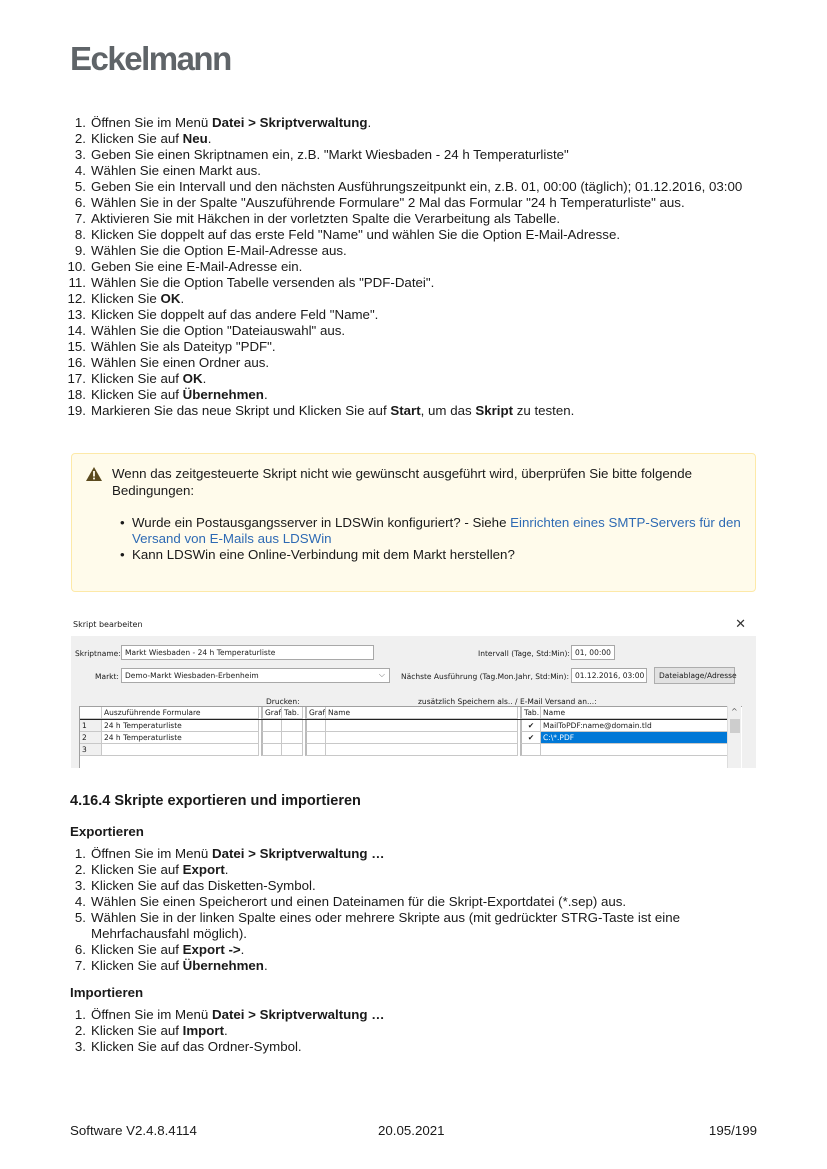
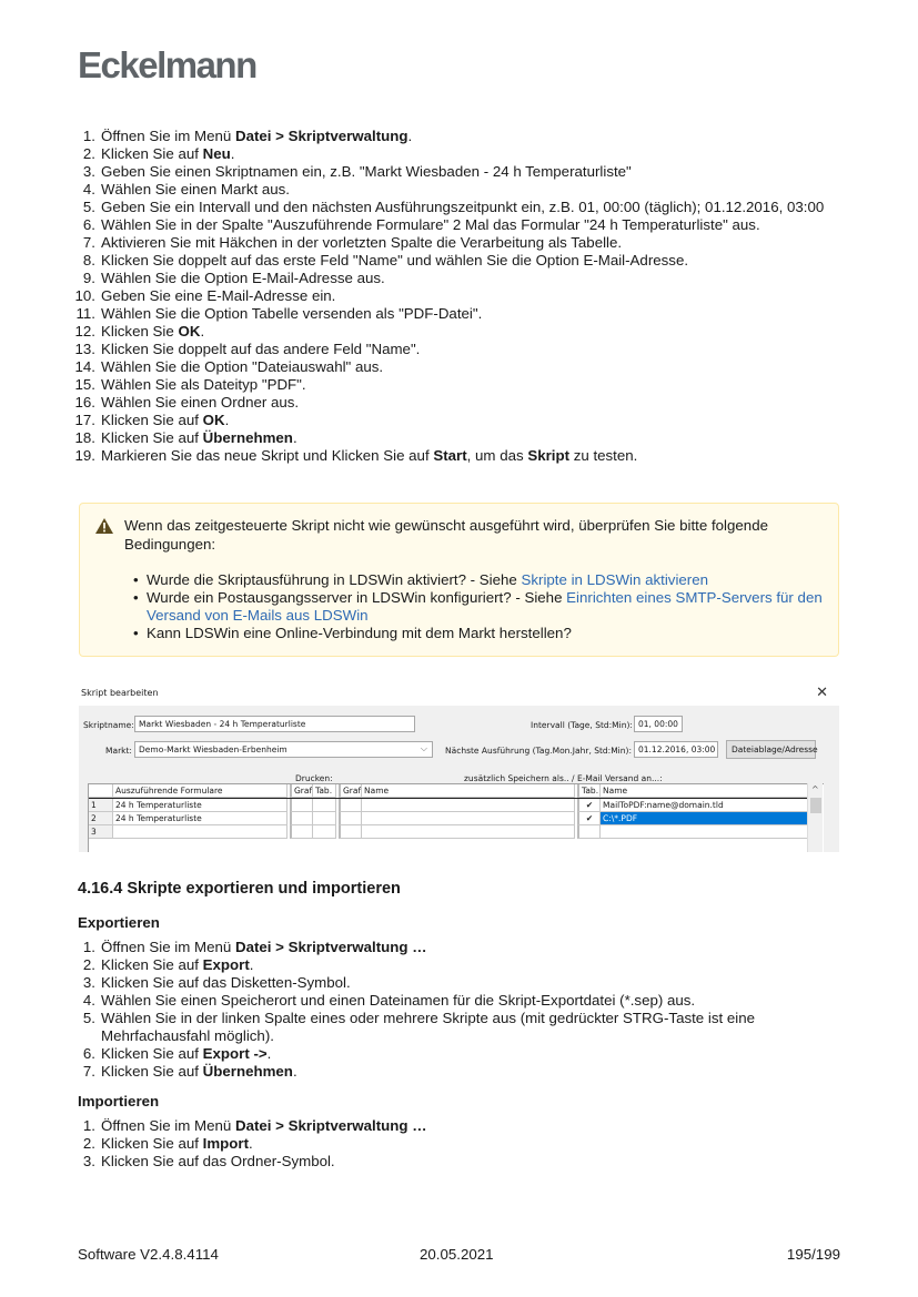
  Eckelmann
  1.
  Öffnen Sie im Menü Datei > Skriptverwaltung.
  2.
  Klicken Sie auf Neu.
  3.
  Geben Sie einen Skriptnamen ein, z.B. "Markt Wiesbaden - 24 h Temperaturliste"
  4.
  Wählen Sie einen Markt aus.
  5.
  Geben Sie ein Intervall und den nächsten Ausführungszeitpunkt ein, z.B. 01, 00:00 (täglich); 01.12.2016, 03:00
  6.
  Wählen Sie in der Spalte "Auszuführende Formulare" 2 Mal das Formular "24 h Temperaturliste" aus.
  7.
  Aktivieren Sie mit Häkchen in der vorletzten Spalte die Verarbeitung als Tabelle.
  8.
  Klicken Sie doppelt auf das erste Feld "Name" und wählen Sie die Option E-Mail-Adresse.
  9.
  Wählen Sie die Option E-Mail-Adresse aus.
  10.
  Geben Sie eine E-Mail-Adresse ein.
  11.
  Wählen Sie die Option Tabelle versenden als "PDF-Datei".
  12.
  Klicken Sie OK.
  13.
  Klicken Sie doppelt auf das andere Feld "Name".
  14.
  Wählen Sie die Option "Dateiauswahl" aus.
  15.
  Wählen Sie als Dateityp "PDF".
  16.
  Wählen Sie einen Ordner aus.
  17.
  Klicken Sie auf OK.
  18.
  Klicken Sie auf Übernehmen.
  19.
  Markieren Sie das neue Skript und Klicken Sie auf Start, um das Skript zu testen.
  Wenn das zeitgesteuerte Skript nicht wie gewünscht ausgeführt wird, überprüfen Sie bitte folgende Bedingungen:
+ Wurde die Skriptausführung in LDSWin aktiviert? - Siehe Skripte in LDSWin aktivieren
  Wurde ein Postausgangsserver in LDSWin konfiguriert? - Siehe Einrichten eines SMTP-Servers für den Versand von E-Mails aus LDSWin
  Kann LDSWin eine Online-Verbindung mit dem Markt herstellen?
  Skript bearbeiten
  ✕
  Skriptname:
  Markt Wiesbaden - 24 h Temperaturliste
  Markt:
  Demo-Markt Wiesbaden-Erbenheim
  ⌵
  Intervall (Tage, Std:Min):
  01, 00:00
  Nächste Ausführung (Tag.Mon.Jahr, Std:Min):
  01.12.2016, 03:00
  Dateiablage/Adresse
  Drucken:
  zusätzlich Speichern als.. / E-Mail Versand an...:
  Auszuführende Formulare
  Graf
  Tab.
  Graf
  Name
  Tab.
  Name
  1
  24 h Temperaturliste
  ✔
  MailToPDF:name@domain.tld
  2
  24 h Temperaturliste
  ✔
  C:\*.PDF
  3
  ^
  4.16.4 Skripte exportieren und importieren
  Exportieren
  1.
  Öffnen Sie im Menü Datei > Skriptverwaltung …
  2.
  Klicken Sie auf Export.
  3.
  Klicken Sie auf das Disketten-Symbol.
  4.
  Wählen Sie einen Speicherort und einen Dateinamen für die Skript-Exportdatei (*.sep) aus.
  5.
  Wählen Sie in der linken Spalte eines oder mehrere Skripte aus (mit gedrückter STRG-Taste ist eine Mehrfachausfahl möglich).
  6.
  Klicken Sie auf Export ->.
  7.
  Klicken Sie auf Übernehmen.
  Importieren
  1.
  Öffnen Sie im Menü Datei > Skriptverwaltung …
  2.
  Klicken Sie auf Import.
  3.
  Klicken Sie auf das Ordner-Symbol.
  Software V2.4.8.4114
  20.05.2021
  195/199
